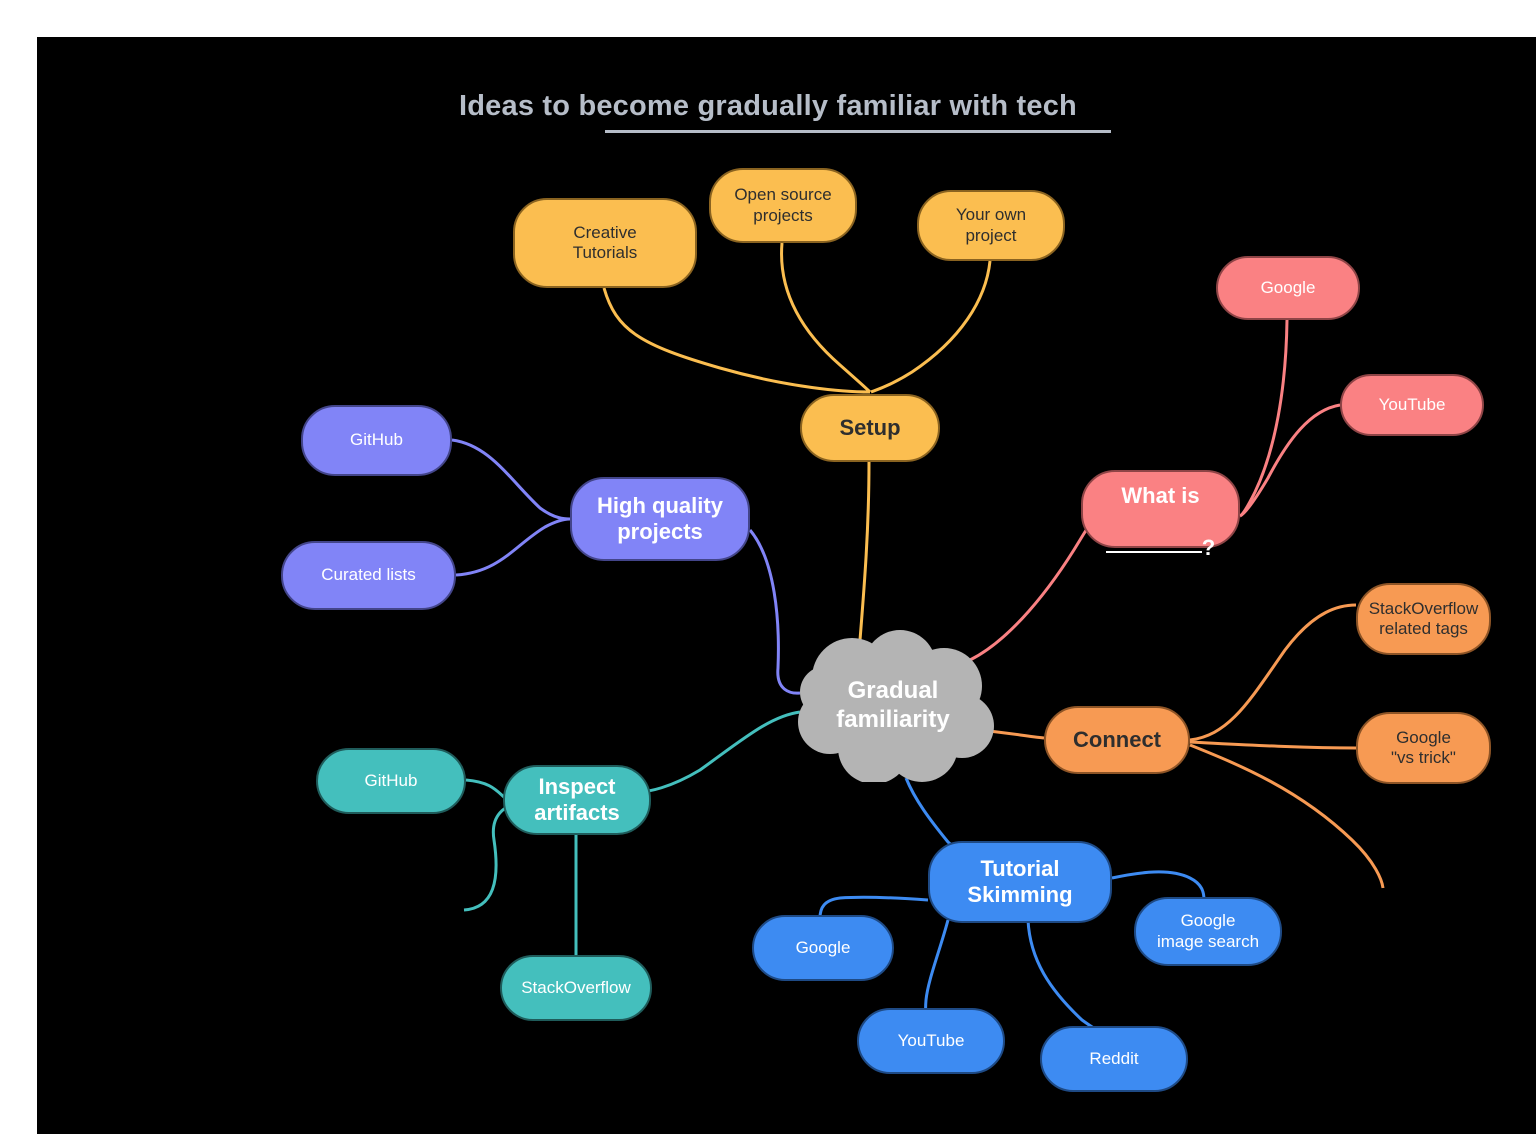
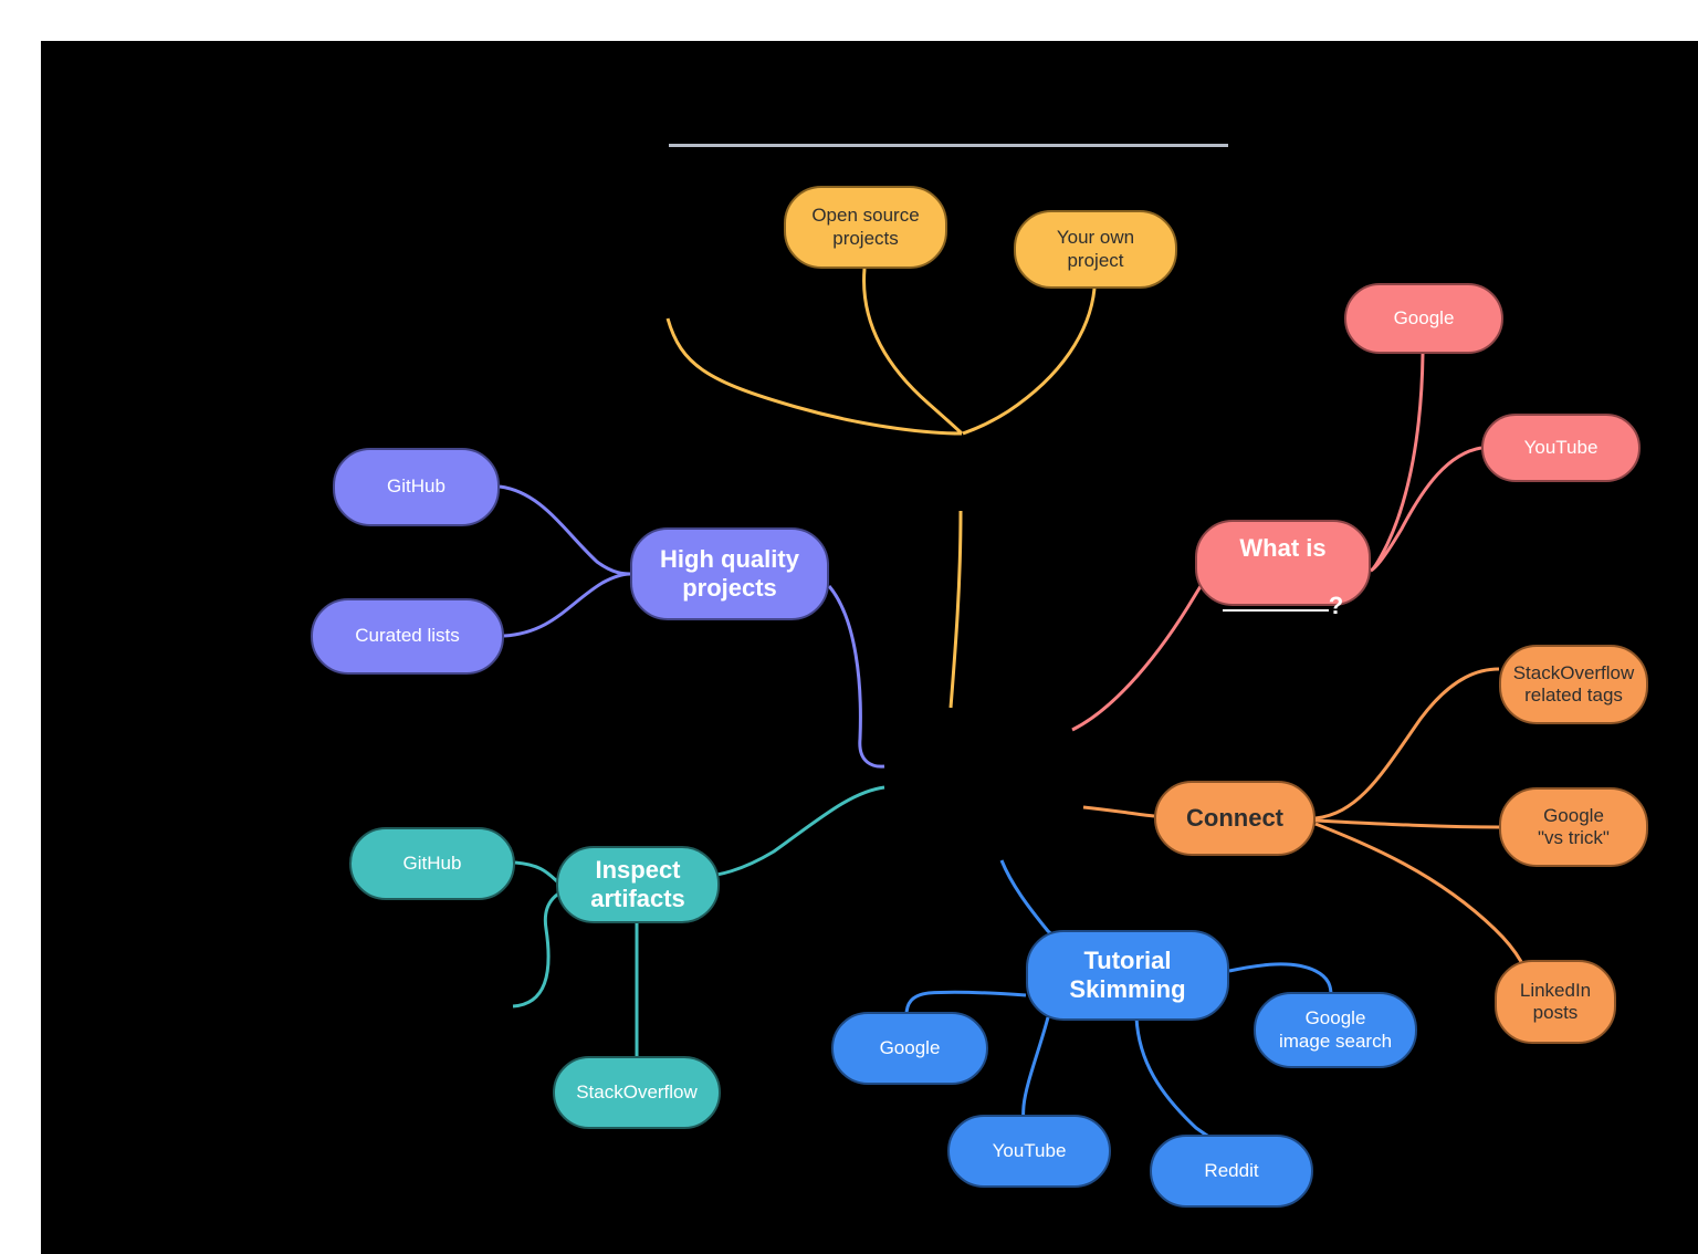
- Ideas to become gradually familiar with tech
- Gradual
- familiarity
- Creative
- Tutorials
  Open source
  projects
  Your own
  project
- Setup
  GitHub
  Curated lists
  High quality
  projects
  Google
  YouTube
  What is
  ?
  StackOverflow
  related tags
  Google
  "vs trick"
+ LinkedIn
+ posts
  Connect
  GitHub
  StackOverflow
  Inspect
  artifacts
  Google
  YouTube
  Reddit
  Google
  image search
  Tutorial
  Skimming
